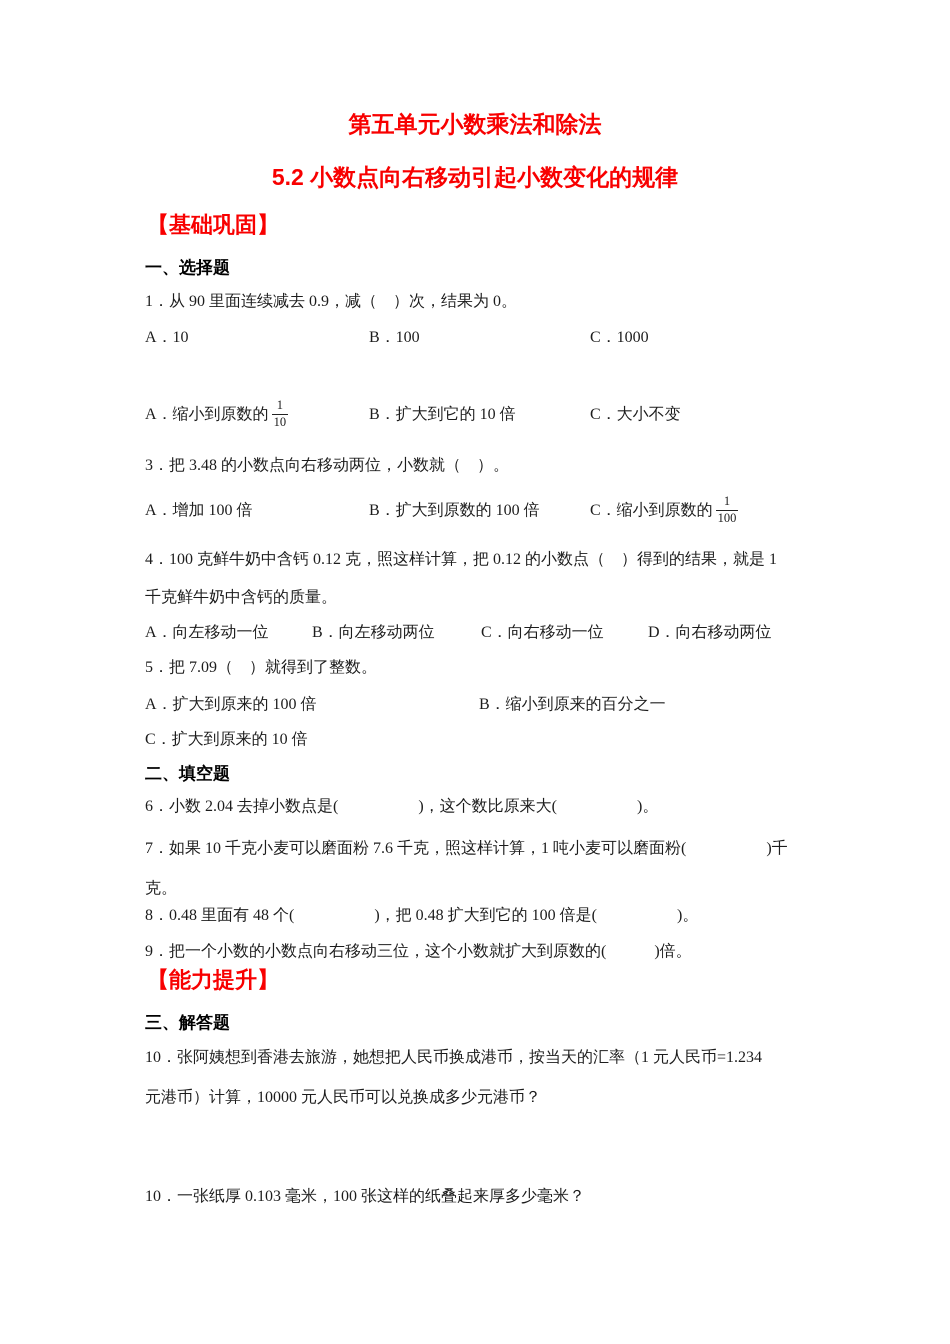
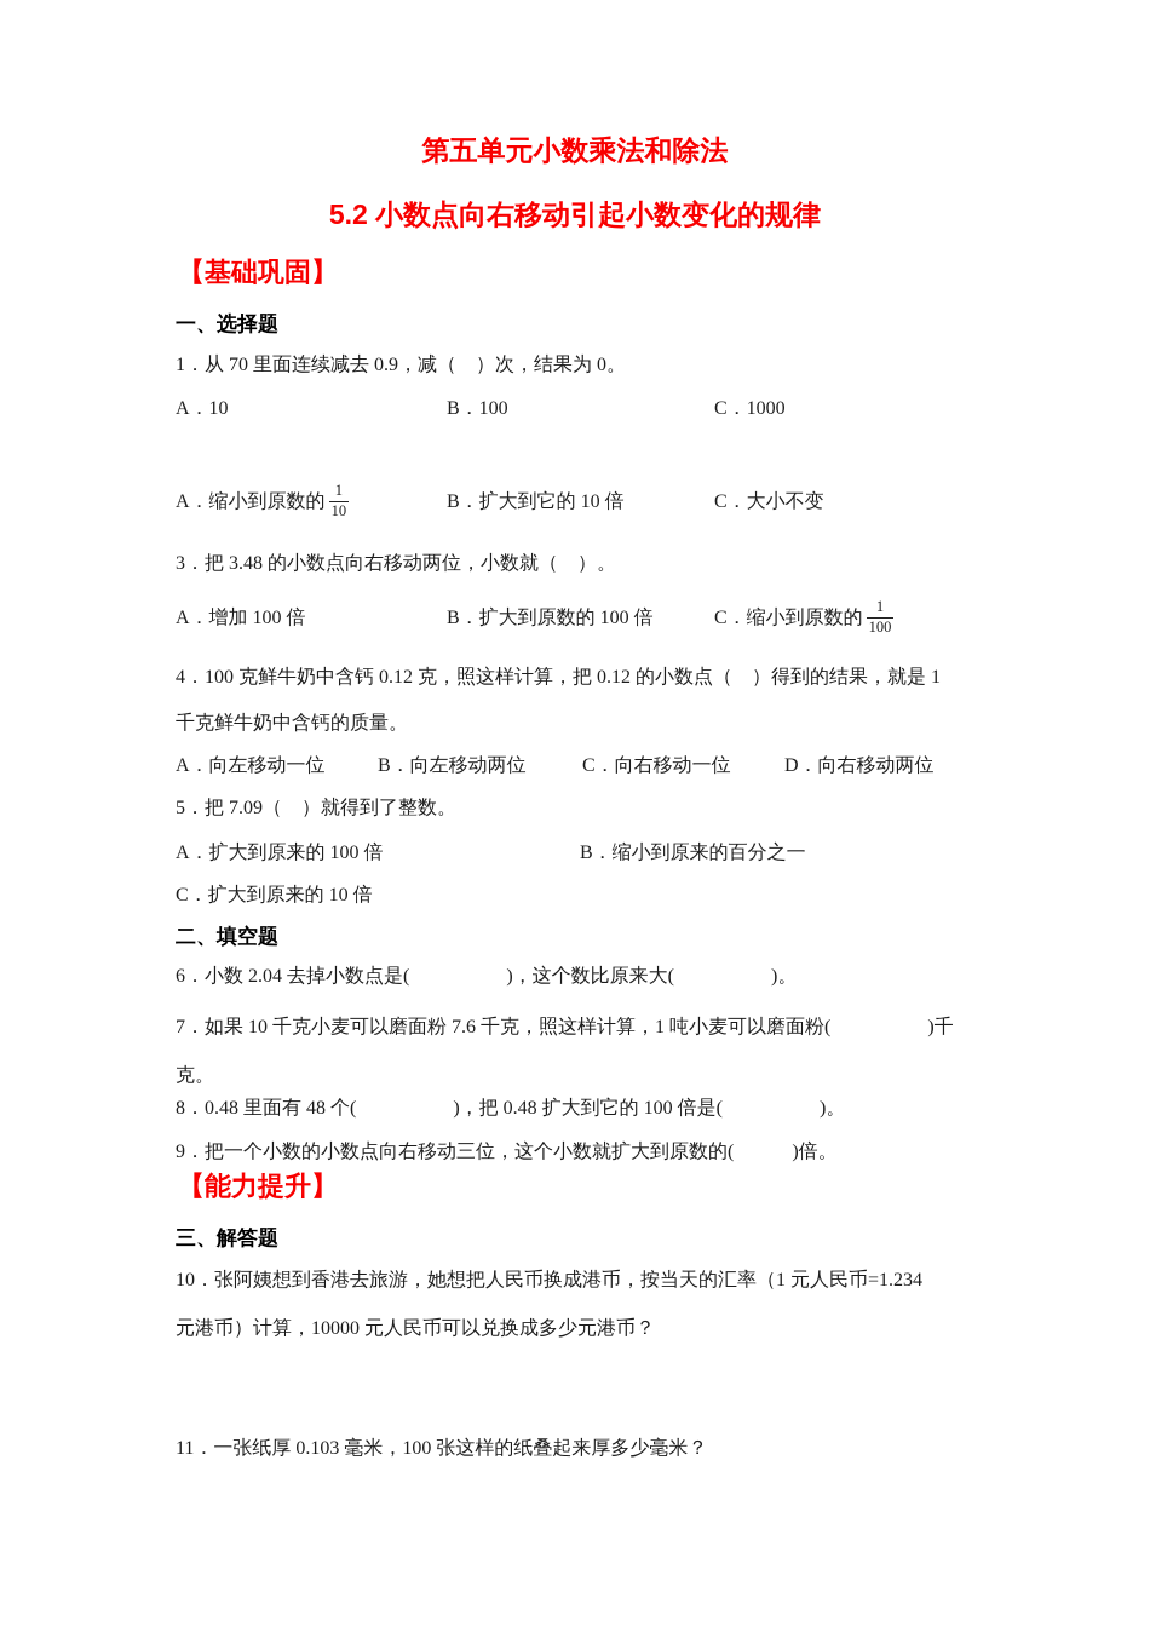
  第五单元小数乘法和除法
  5.2 小数点向右移动引起小数变化的规律
  【基础巩固】
  一、选择题
- 1．从 90 里面连续减去 0.9，减（ ）次，结果为 0。
+ 1．从 70 里面连续减去 0.9，减（ ）次，结果为 0。
  A．10
  B．100
  C．1000
  A．缩小到原数的
  1
  10
  B．扩大到它的 10 倍
  C．大小不变
  3．把 3.48 的小数点向右移动两位，小数就（ ）。
  A．增加 100 倍
  B．扩大到原数的 100 倍
  C．缩小到原数的
  1
  100
  4．100 克鲜牛奶中含钙 0.12 克，照这样计算，把 0.12 的小数点（ ）得到的结果，就是 1
  千克鲜牛奶中含钙的质量。
  A．向左移动一位
  B．向左移动两位
  C．向右移动一位
  D．向右移动两位
  5．把 7.09（ ）就得到了整数。
  A．扩大到原来的 100 倍
  B．缩小到原来的百分之一
  C．扩大到原来的 10 倍
  二、填空题
  6．小数 2.04 去掉小数点是( )，这个数比原来大( )。
  7．如果 10 千克小麦可以磨面粉 7.6 千克，照这样计算，1 吨小麦可以磨面粉( )千
  克。
  8．0.48 里面有 48 个( )，把 0.48 扩大到它的 100 倍是( )。
  9．把一个小数的小数点向右移动三位，这个小数就扩大到原数的( )倍。
  【能力提升】
  三、解答题
  10．张阿姨想到香港去旅游，她想把人民币换成港币，按当天的汇率（1 元人民币=1.234
  元港币）计算，10000 元人民币可以兑换成多少元港币？
- 10．一张纸厚 0.103 毫米，100 张这样的纸叠起来厚多少毫米？
+ 11．一张纸厚 0.103 毫米，100 张这样的纸叠起来厚多少毫米？
